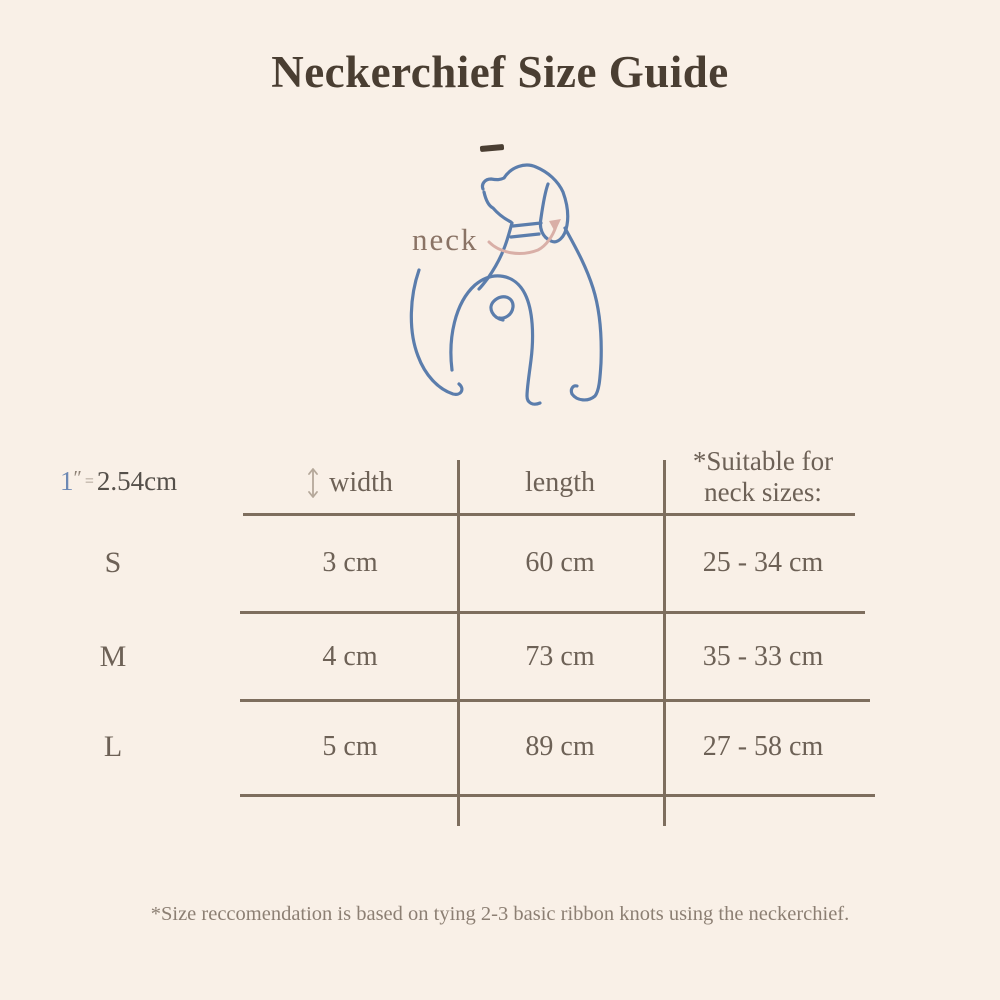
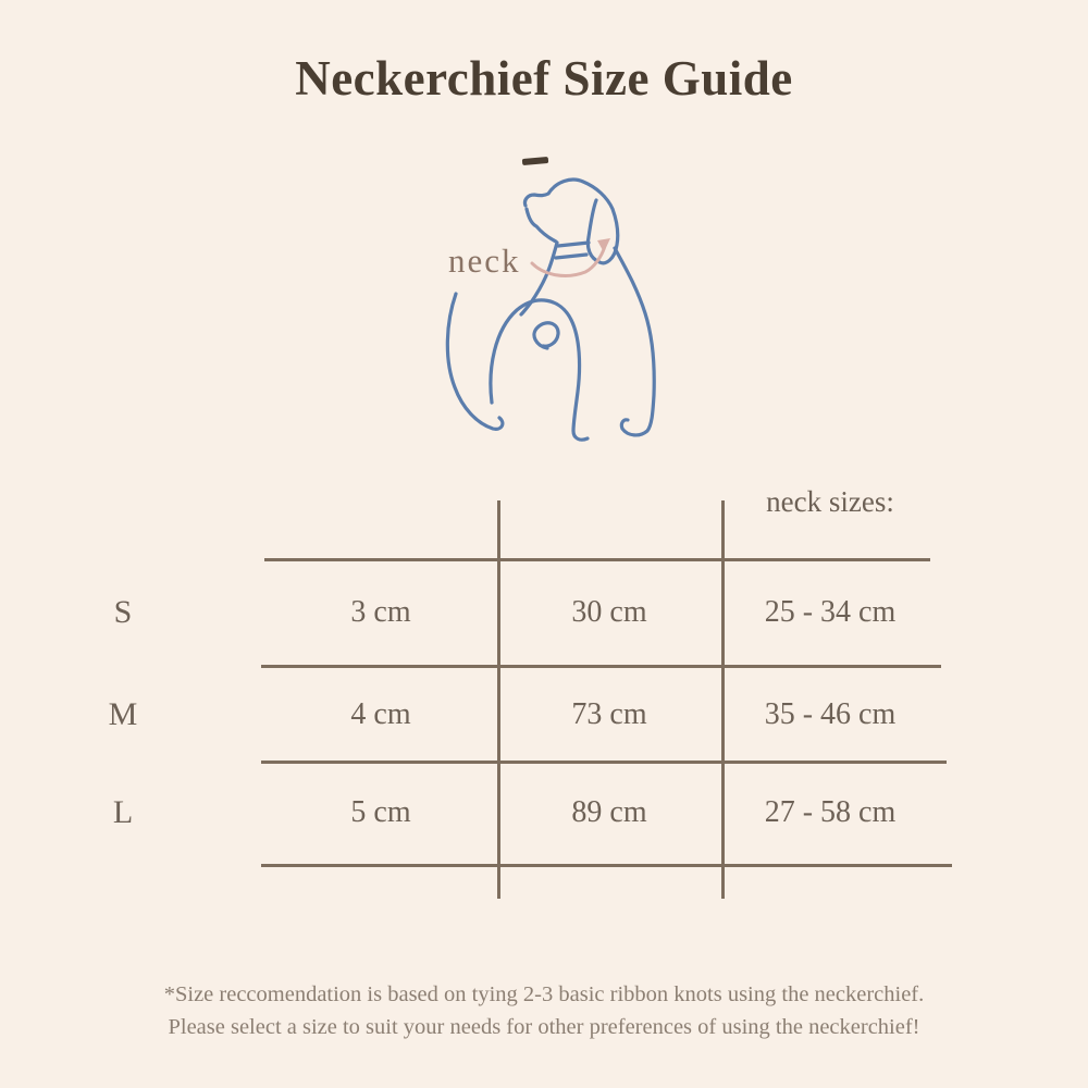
  Neckerchief Size Guide
  neck
- 1″ = 2.54cm
- width
- length
- *Suitable for
  neck sizes:
  S
  3 cm
- 60 cm
+ 30 cm
  25 - 34 cm
  M
  4 cm
  73 cm
- 35 - 33 cm
+ 35 - 46 cm
  L
  5 cm
  89 cm
  27 - 58 cm
  *Size reccomendation is based on tying 2-3 basic ribbon knots using the neckerchief.
+ Please select a size to suit your needs for other preferences of using the neckerchief!
